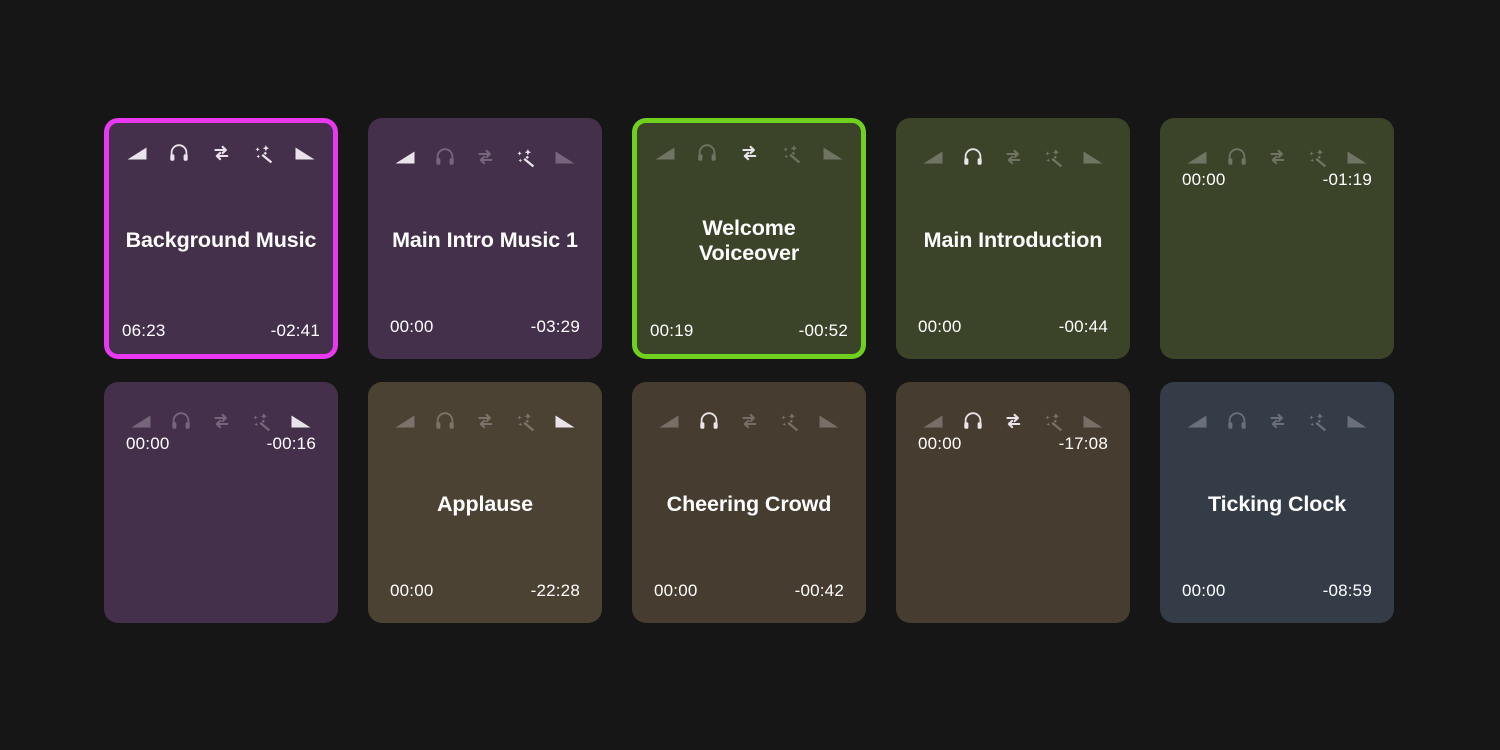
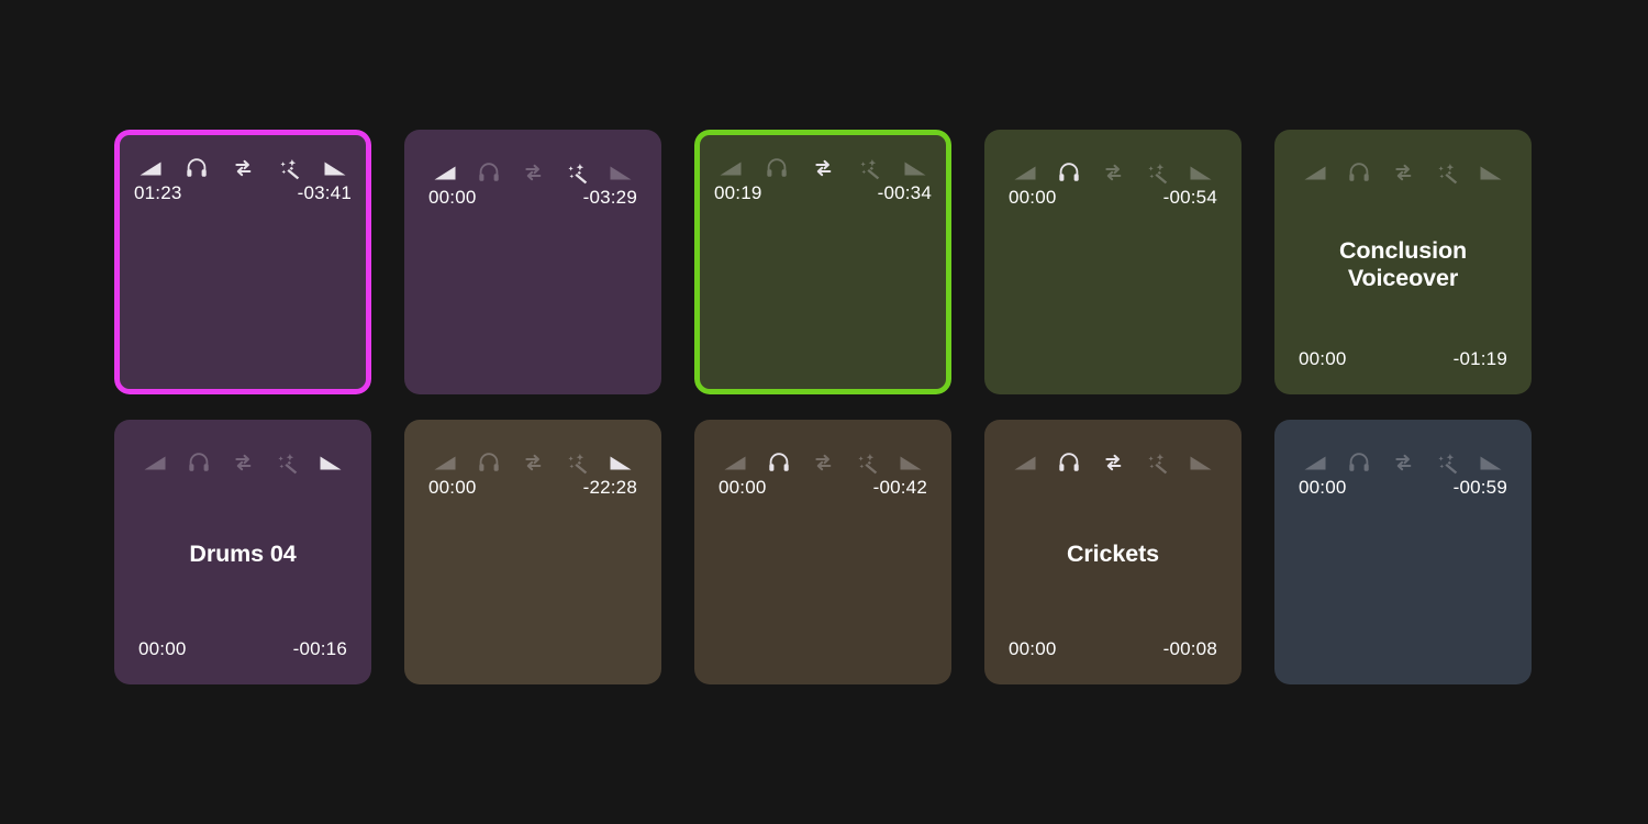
- Background Music
- 06:23
+ 01:23
- -02:41
+ -03:41
- Main Intro Music 1
  00:00
  -03:29
- Welcome Voiceover
  00:19
- -00:52
+ -00:34
- Main Introduction
  00:00
- -00:44
+ -00:54
+ Conclusion Voiceover
  00:00
  -01:19
+ Drums 04
  00:00
  -00:16
- Applause
  00:00
  -22:28
- Cheering Crowd
  00:00
  -00:42
+ Crickets
  00:00
- -17:08
+ -00:08
- Ticking Clock
  00:00
- -08:59
+ -00:59
